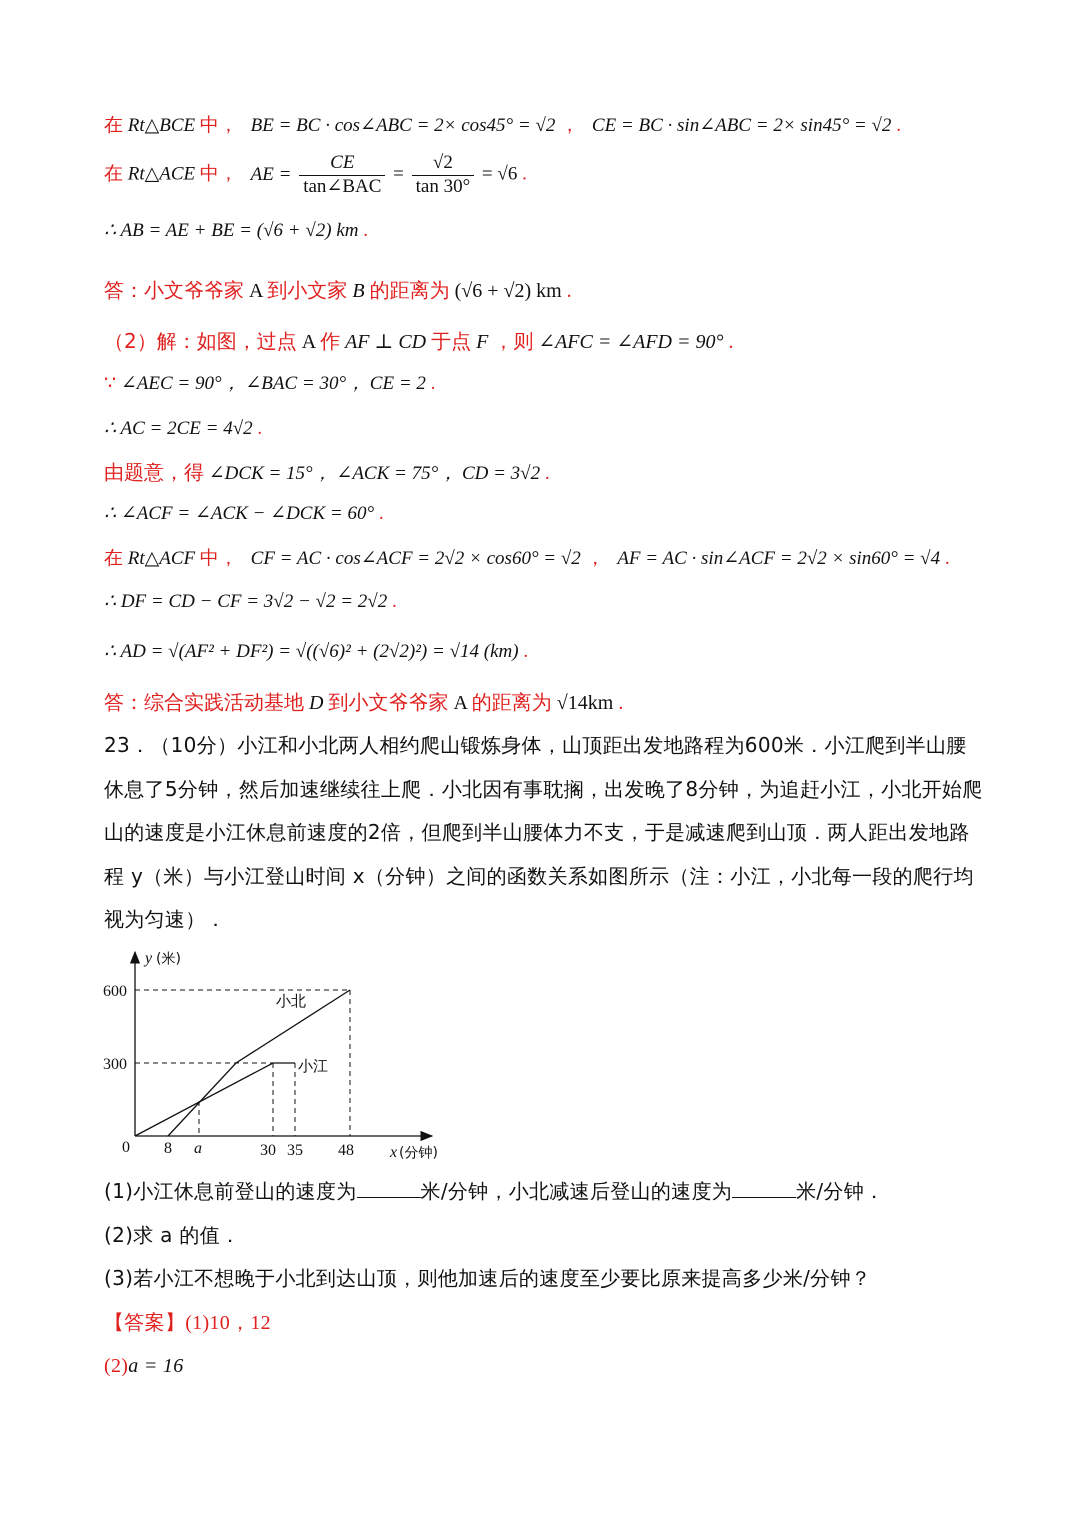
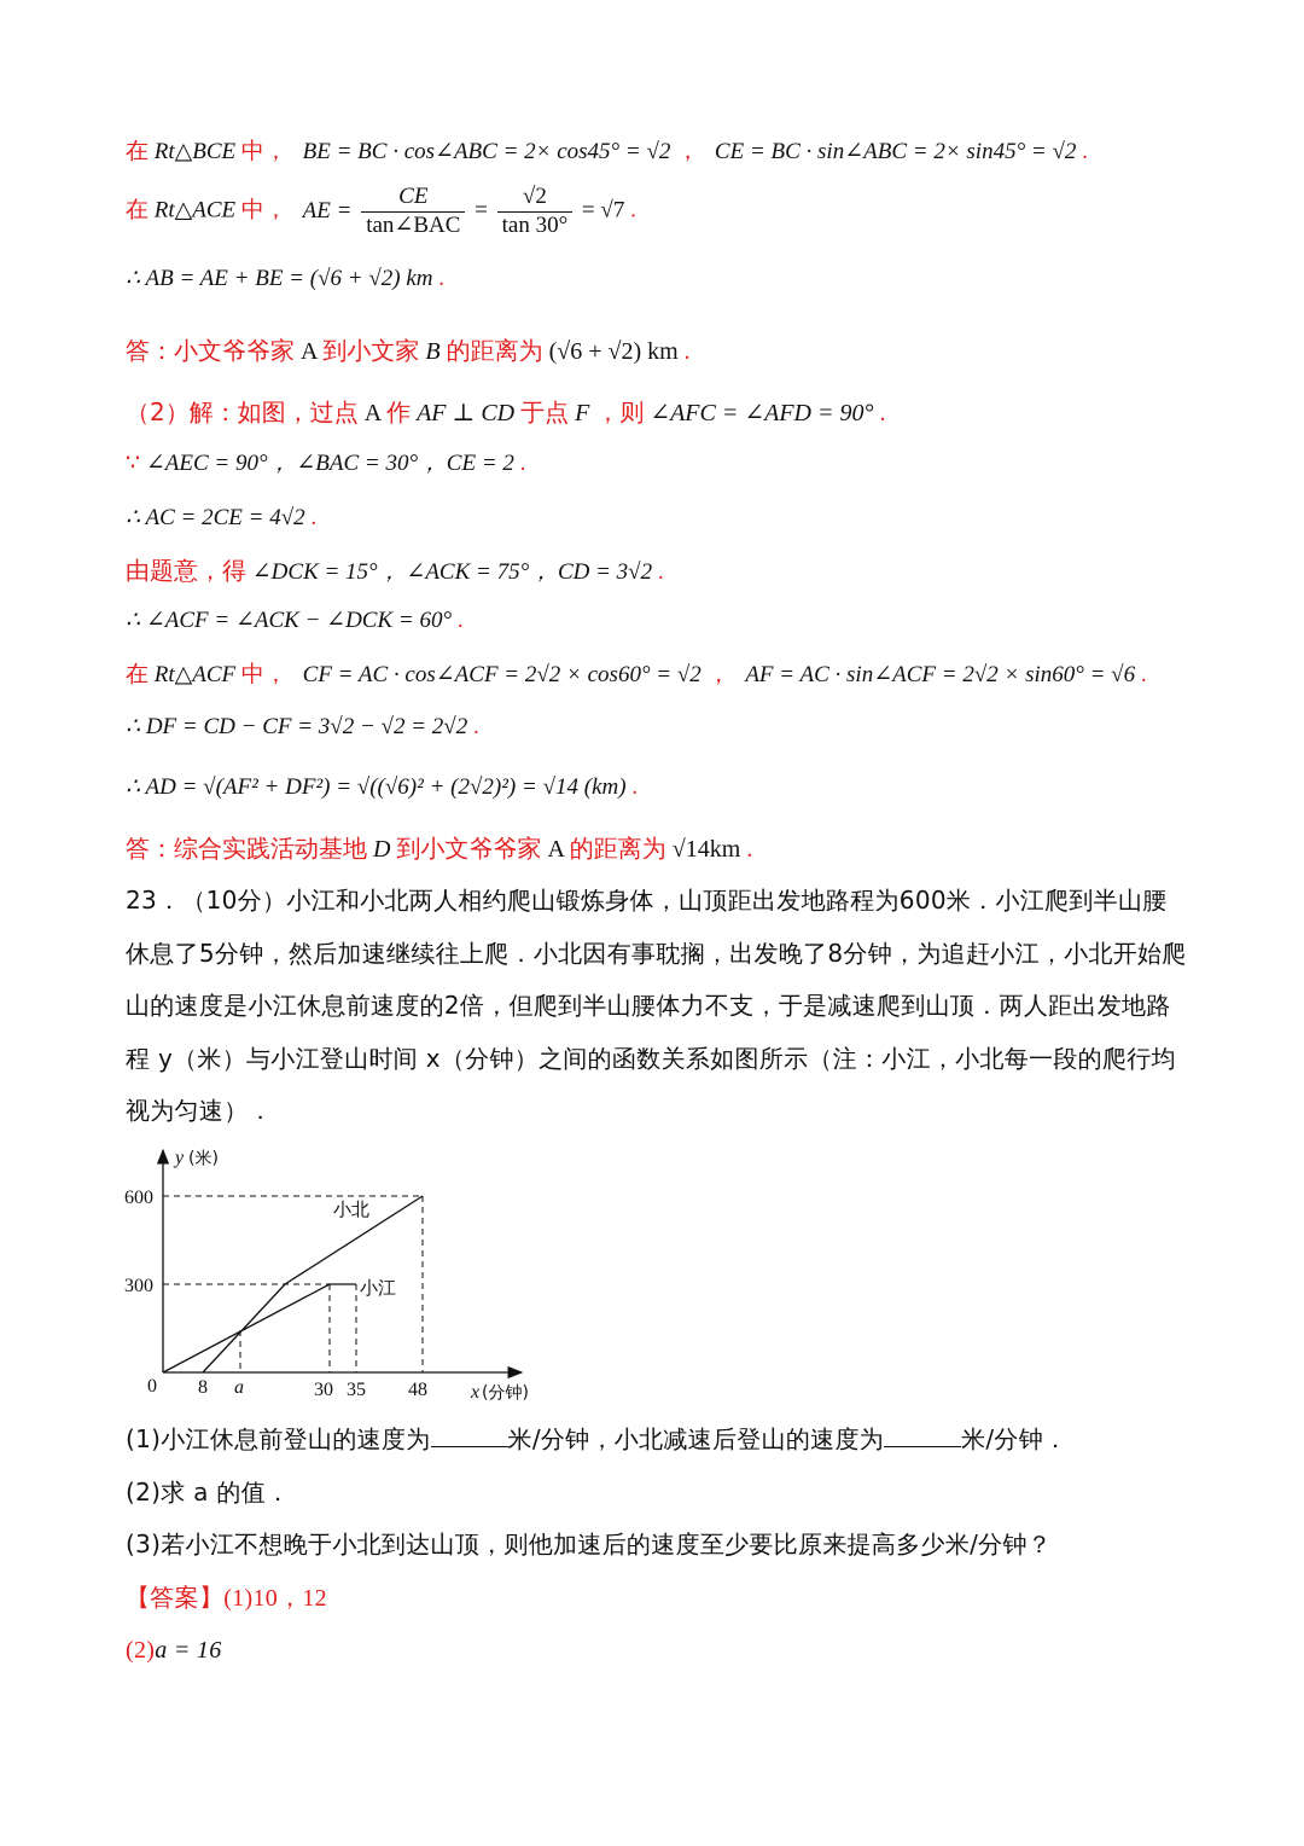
  在 Rt△BCE 中， BE = BC · cos∠ABC = 2× cos45° = √2 ， CE = BC · sin∠ABC = 2× sin45° = √2 .
  在 Rt△ACE 中， AE =
  CE
  tan∠BAC
  =
  √2
  tan 30°
- = √6 .
+ = √7 .
  ∴ AB = AE + BE = (√6 + √2) km .
  答：小文爷爷家 A 到小文家 B 的距离为 (√6 + √2) km .
  （2）解：如图，过点 A 作 AF ⊥ CD 于点 F ，则 ∠AFC = ∠AFD = 90° .
  ∵ ∠AEC = 90°， ∠BAC = 30°， CE = 2 .
  ∴ AC = 2CE = 4√2 .
  由题意，得 ∠DCK = 15°， ∠ACK = 75°， CD = 3√2 .
  ∴ ∠ACF = ∠ACK − ∠DCK = 60° .
- 在 Rt△ACF 中， CF = AC · cos∠ACF = 2√2 × cos60° = √2 ， AF = AC · sin∠ACF = 2√2 × sin60° = √4 .
+ 在 Rt△ACF 中， CF = AC · cos∠ACF = 2√2 × cos60° = √2 ， AF = AC · sin∠ACF = 2√2 × sin60° = √6 .
  ∴ DF = CD − CF = 3√2 − √2 = 2√2 .
  ∴ AD = √(AF² + DF²) = √((√6)² + (2√2)²) = √14 (km) .
  答：综合实践活动基地 D 到小文爷爷家 A 的距离为 √14km .
  23．（10分）小江和小北两人相约爬山锻炼身体，山顶距出发地路程为600米．小江爬到半山腰休息了5分钟，然后加速继续往上爬．小北因有事耽搁，出发晚了8分钟，为追赶小江，小北开始爬山的速度是小江休息前速度的2倍，但爬到半山腰体力不支，于是减速爬到山顶．两人距出发地路程 y（米）与小江登山时间 x（分钟）之间的函数关系如图所示（注：小江，小北每一段的爬行均视为匀速）．
  y
  (米)
  600
  300
  0
  8
  a
  30
  35
  48
  x
  (分钟)
  小北
  小江
  (1)小江休息前登山的速度为 米/分钟，小北减速后登山的速度为 米/分钟．
  (2)求 a 的值．
  (3)若小江不想晚于小北到达山顶，则他加速后的速度至少要比原来提高多少米/分钟？
  【答案】(1)10，12
  (2)a = 16
